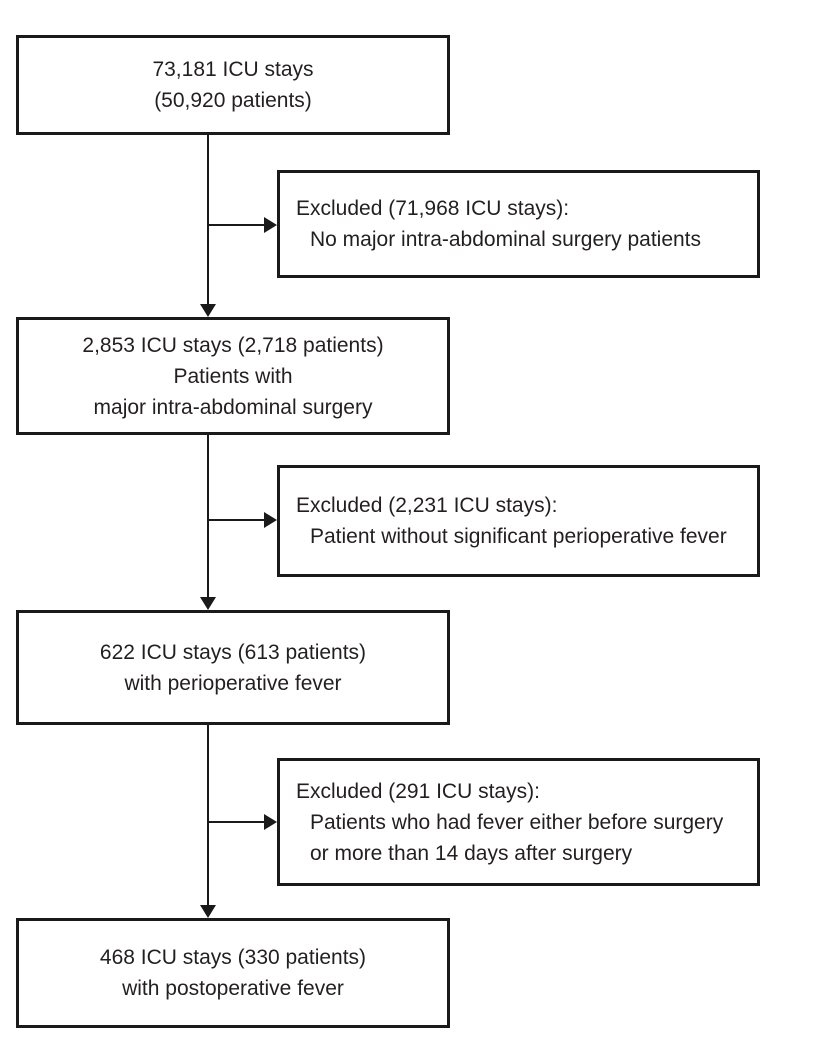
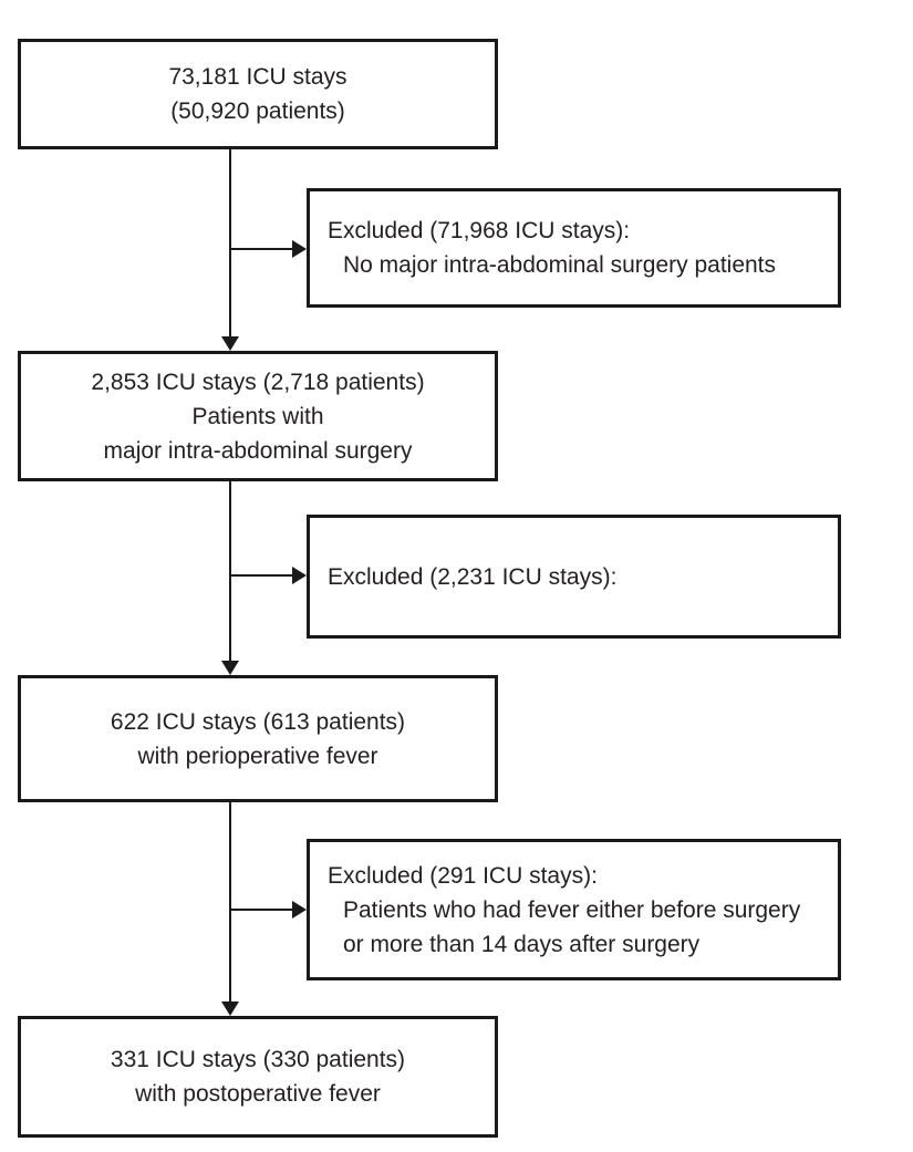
  73,181 ICU stays
  (50,920 patients)
  Excluded (71,968 ICU stays):
  No major intra-abdominal surgery patients
  2,853 ICU stays (2,718 patients)
  Patients with
  major intra-abdominal surgery
  Excluded (2,231 ICU stays):
- Patient without significant perioperative fever
  622 ICU stays (613 patients)
  with perioperative fever
  Excluded (291 ICU stays):
  Patients who had fever either before surgery
  or more than 14 days after surgery
- 468 ICU stays (330 patients)
+ 331 ICU stays (330 patients)
  with postoperative fever
